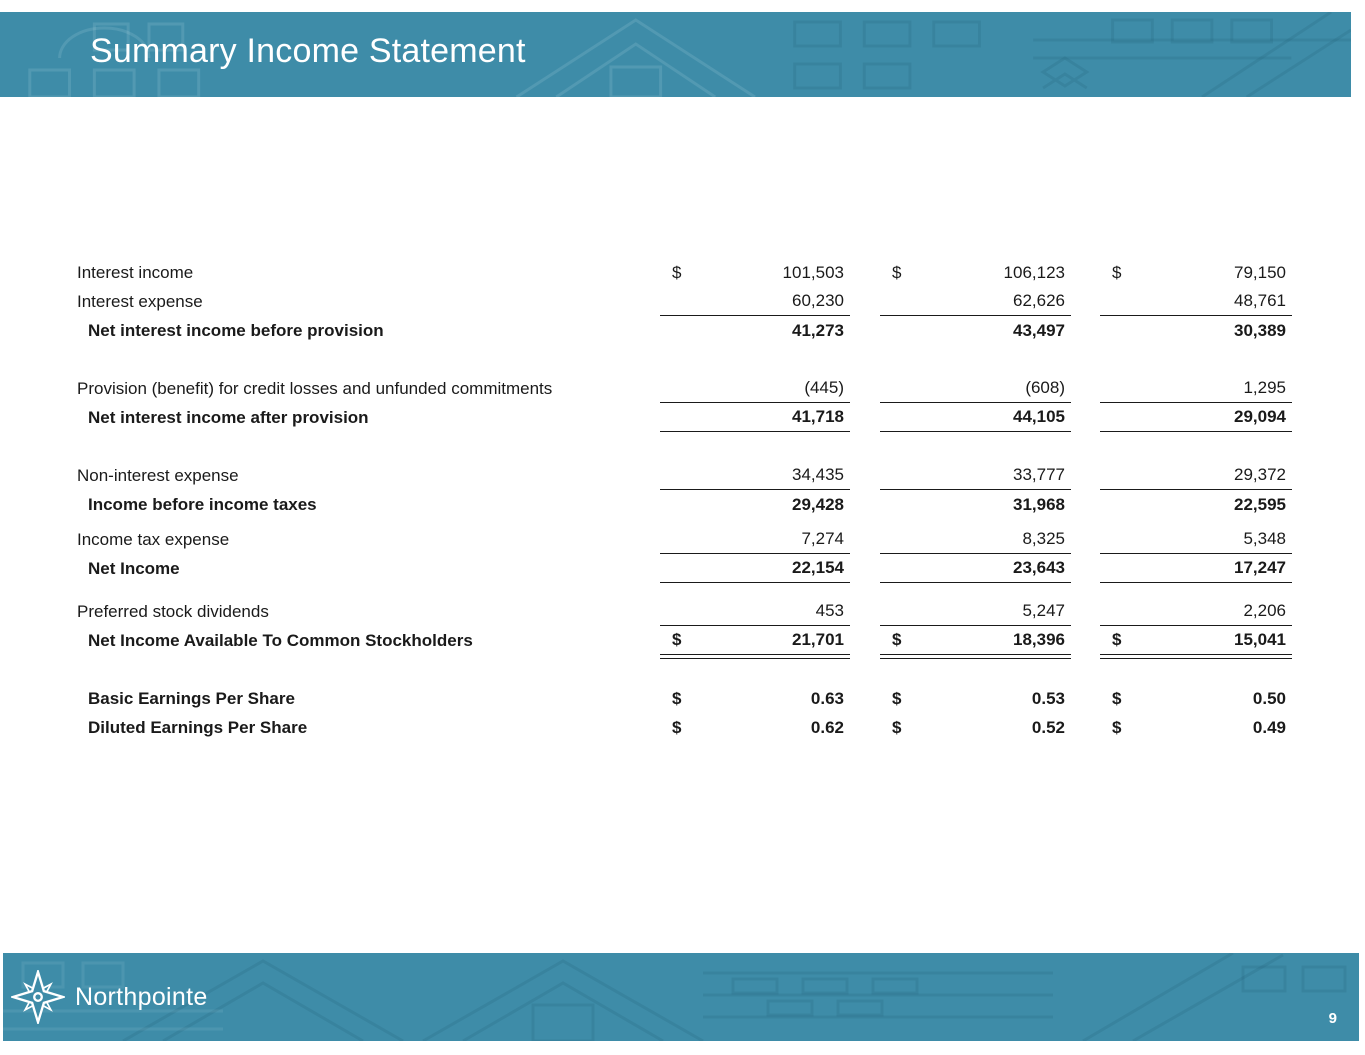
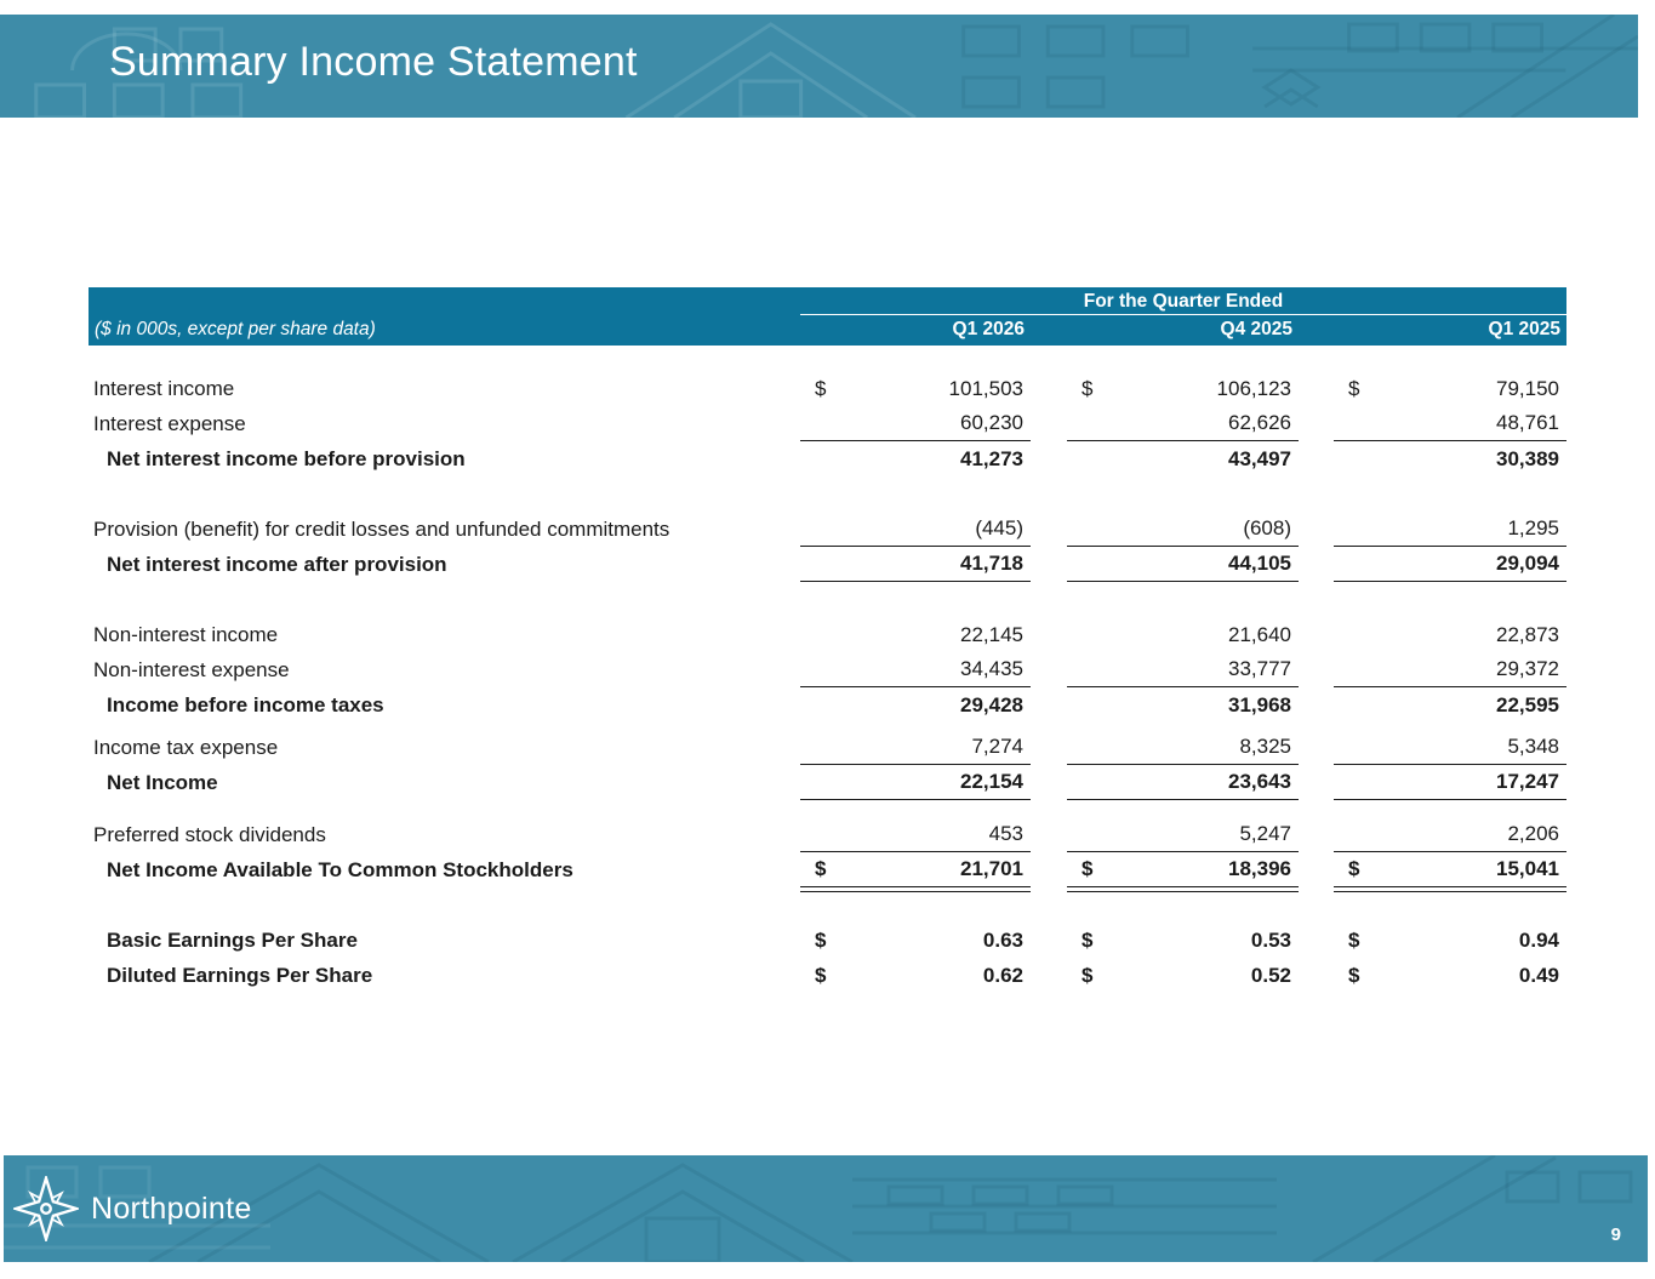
  Summary Income Statement
+ ($ in 000s, except per share data)
+ For the Quarter Ended
+ Q1 2026
+ Q4 2025
+ Q1 2025
  Interest income
  $
  101,503
  $
  106,123
  $
  79,150
  Interest expense
  60,230
  62,626
  48,761
  Net interest income before provision
  41,273
  43,497
  30,389
  Provision (benefit) for credit losses and unfunded commitments
  (445)
  (608)
  1,295
  Net interest income after provision
  41,718
  44,105
  29,094
+ Non-interest income
+ 22,145
+ 21,640
+ 22,873
  Non-interest expense
  34,435
  33,777
  29,372
  Income before income taxes
  29,428
  31,968
  22,595
  Income tax expense
  7,274
  8,325
  5,348
  Net Income
  22,154
  23,643
  17,247
  Preferred stock dividends
  453
  5,247
  2,206
  Net Income Available To Common Stockholders
  $
  21,701
  $
  18,396
  $
  15,041
  Basic Earnings Per Share
  $
  0.63
  $
  0.53
  $
- 0.50
+ 0.94
  Diluted Earnings Per Share
  $
  0.62
  $
  0.52
  $
  0.49
  Northpointe
  9
